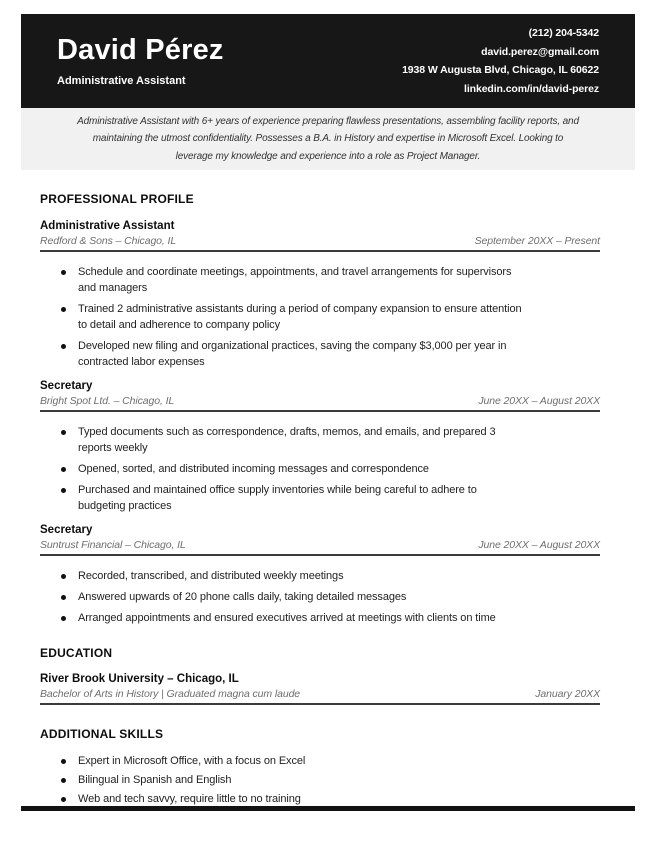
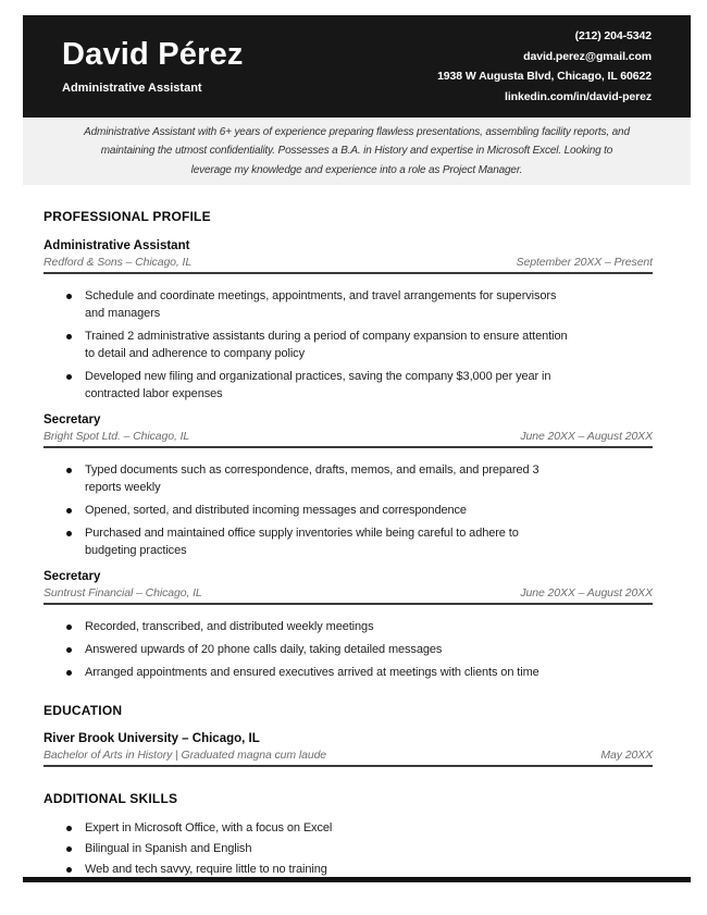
  David Pérez
  Administrative Assistant
  (212) 204-5342
  david.perez@gmail.com
  1938 W Augusta Blvd, Chicago, IL 60622
  linkedin.com/in/david-perez
  Administrative Assistant with 6+ years of experience preparing flawless presentations, assembling facility reports, and
  maintaining the utmost confidentiality. Possesses a B.A. in History and expertise in Microsoft Excel. Looking to
  leverage my knowledge and experience into a role as Project Manager.
  PROFESSIONAL PROFILE
  Administrative Assistant
  Redford & Sons – Chicago, IL
  September 20XX – Present
  Schedule and coordinate meetings, appointments, and travel arrangements for supervisors
  and managers
  Trained 2 administrative assistants during a period of company expansion to ensure attention
  to detail and adherence to company policy
  Developed new filing and organizational practices, saving the company $3,000 per year in
  contracted labor expenses
  Secretary
  Bright Spot Ltd. – Chicago, IL
  June 20XX – August 20XX
  Typed documents such as correspondence, drafts, memos, and emails, and prepared 3
  reports weekly
  Opened, sorted, and distributed incoming messages and correspondence
  Purchased and maintained office supply inventories while being careful to adhere to
  budgeting practices
  Secretary
  Suntrust Financial – Chicago, IL
  June 20XX – August 20XX
  Recorded, transcribed, and distributed weekly meetings
  Answered upwards of 20 phone calls daily, taking detailed messages
  Arranged appointments and ensured executives arrived at meetings with clients on time
  EDUCATION
  River Brook University – Chicago, IL
  Bachelor of Arts in History | Graduated magna cum laude
- January 20XX
+ May 20XX
  ADDITIONAL SKILLS
  Expert in Microsoft Office, with a focus on Excel
  Bilingual in Spanish and English
  Web and tech savvy, require little to no training
